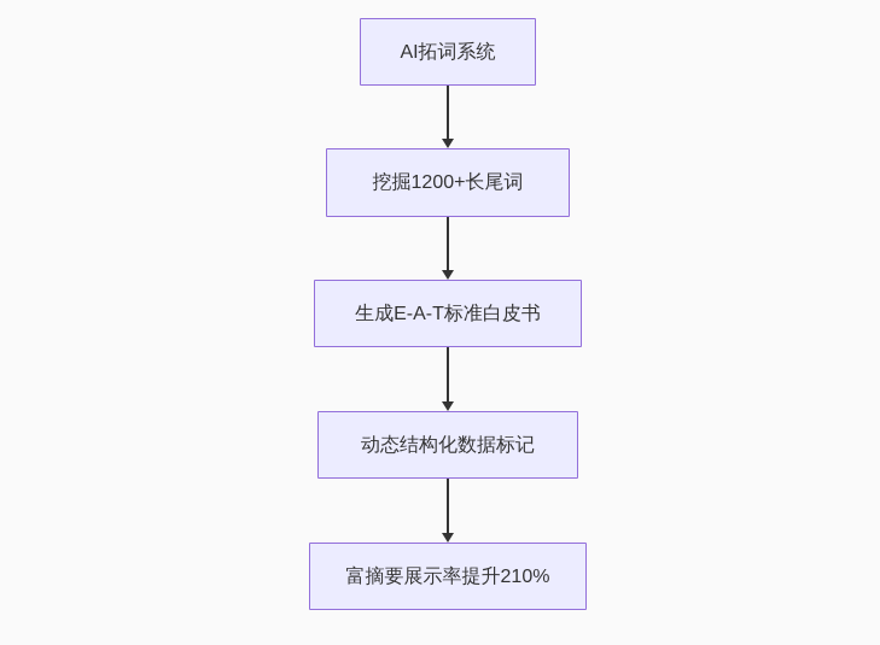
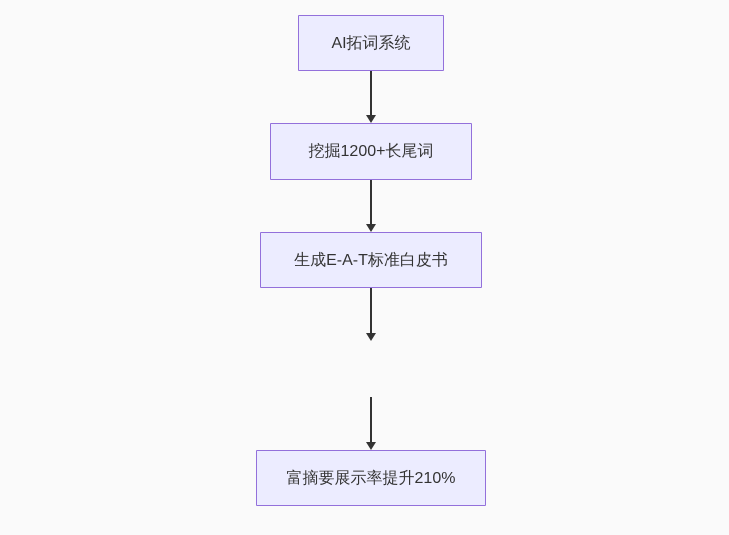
  AI拓词系统
  挖掘1200+长尾词
  生成E-A-T标准白皮书
- 动态结构化数据标记
  富摘要展示率提升210%
